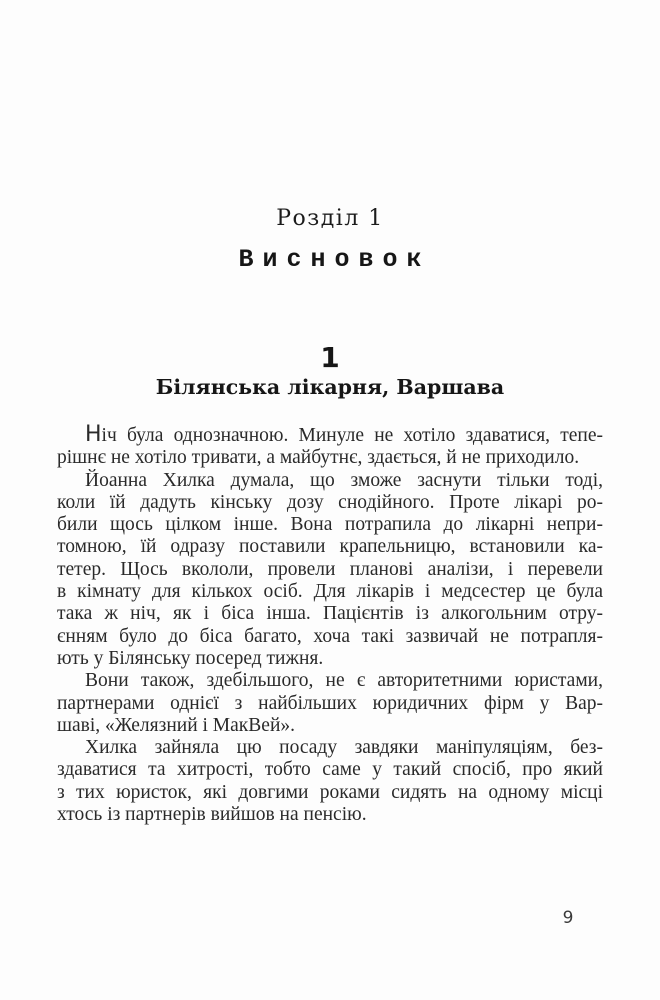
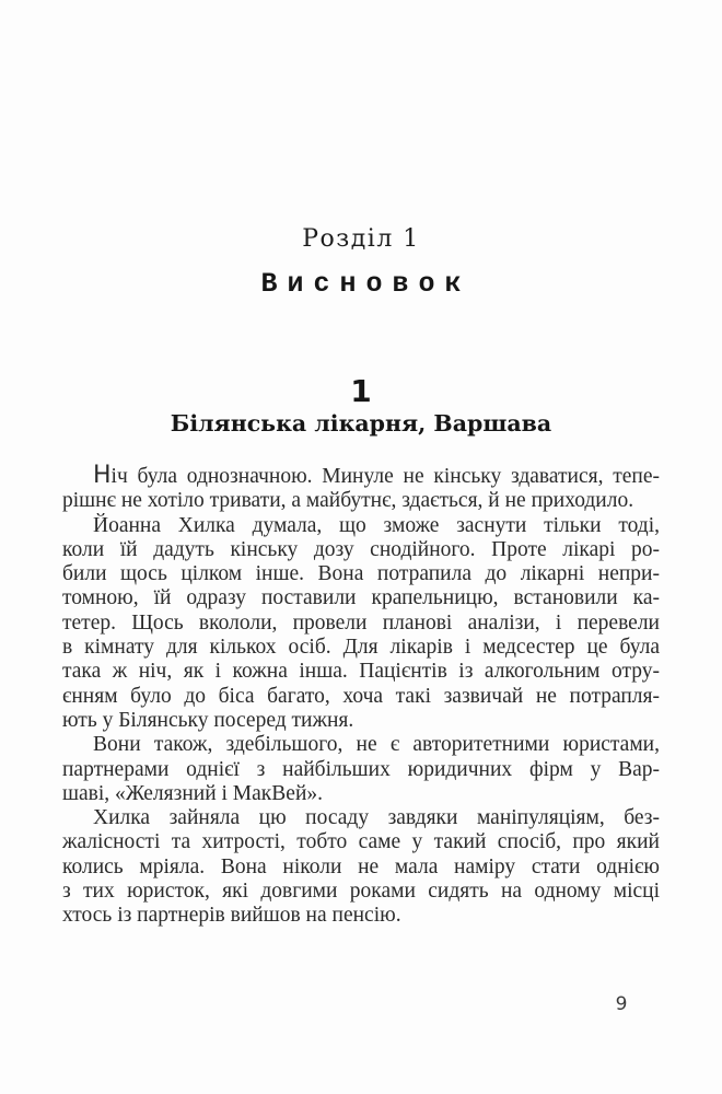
  Розділ 1
  Висновок
  1
  Білянська лікарня, Варшава
- Ніч була однозначною. Минуле не хотіло здаватися, тепе-
+ Ніч була однозначною. Минуле не кінську здаватися, тепе-
  рішнє не хотіло тривати, а майбутнє, здається, й не приходило.
  Йоанна Хилка думала, що зможе заснути тільки тоді,
  коли їй дадуть кінську дозу снодійного. Проте лікарі ро-
  били щось цілком інше. Вона потрапила до лікарні непри-
  томною, їй одразу поставили крапельницю, встановили ка-
  тетер. Щось вкололи, провели планові аналізи, і перевели
  в кімнату для кількох осіб. Для лікарів і медсестер це була
- така ж ніч, як і біса інша. Пацієнтів із алкогольним отру-
+ така ж ніч, як і кожна інша. Пацієнтів із алкогольним отру-
  єнням було до біса багато, хоча такі зазвичай не потрапля-
  ють у Білянську посеред тижня.
  Вони також, здебільшого, не є авторитетними юристами,
  партнерами однієї з найбільших юридичних фірм у Вар-
  шаві, «Желязний і МакВей».
  Хилка зайняла цю посаду завдяки маніпуляціям, без-
- здаватися та хитрості, тобто саме у такий спосіб, про який
+ жалісності та хитрості, тобто саме у такий спосіб, про який
+ колись мріяла. Вона ніколи не мала наміру стати однією
  з тих юристок, які довгими роками сидять на одному місці
  хтось із партнерів вийшов на пенсію.
  9
